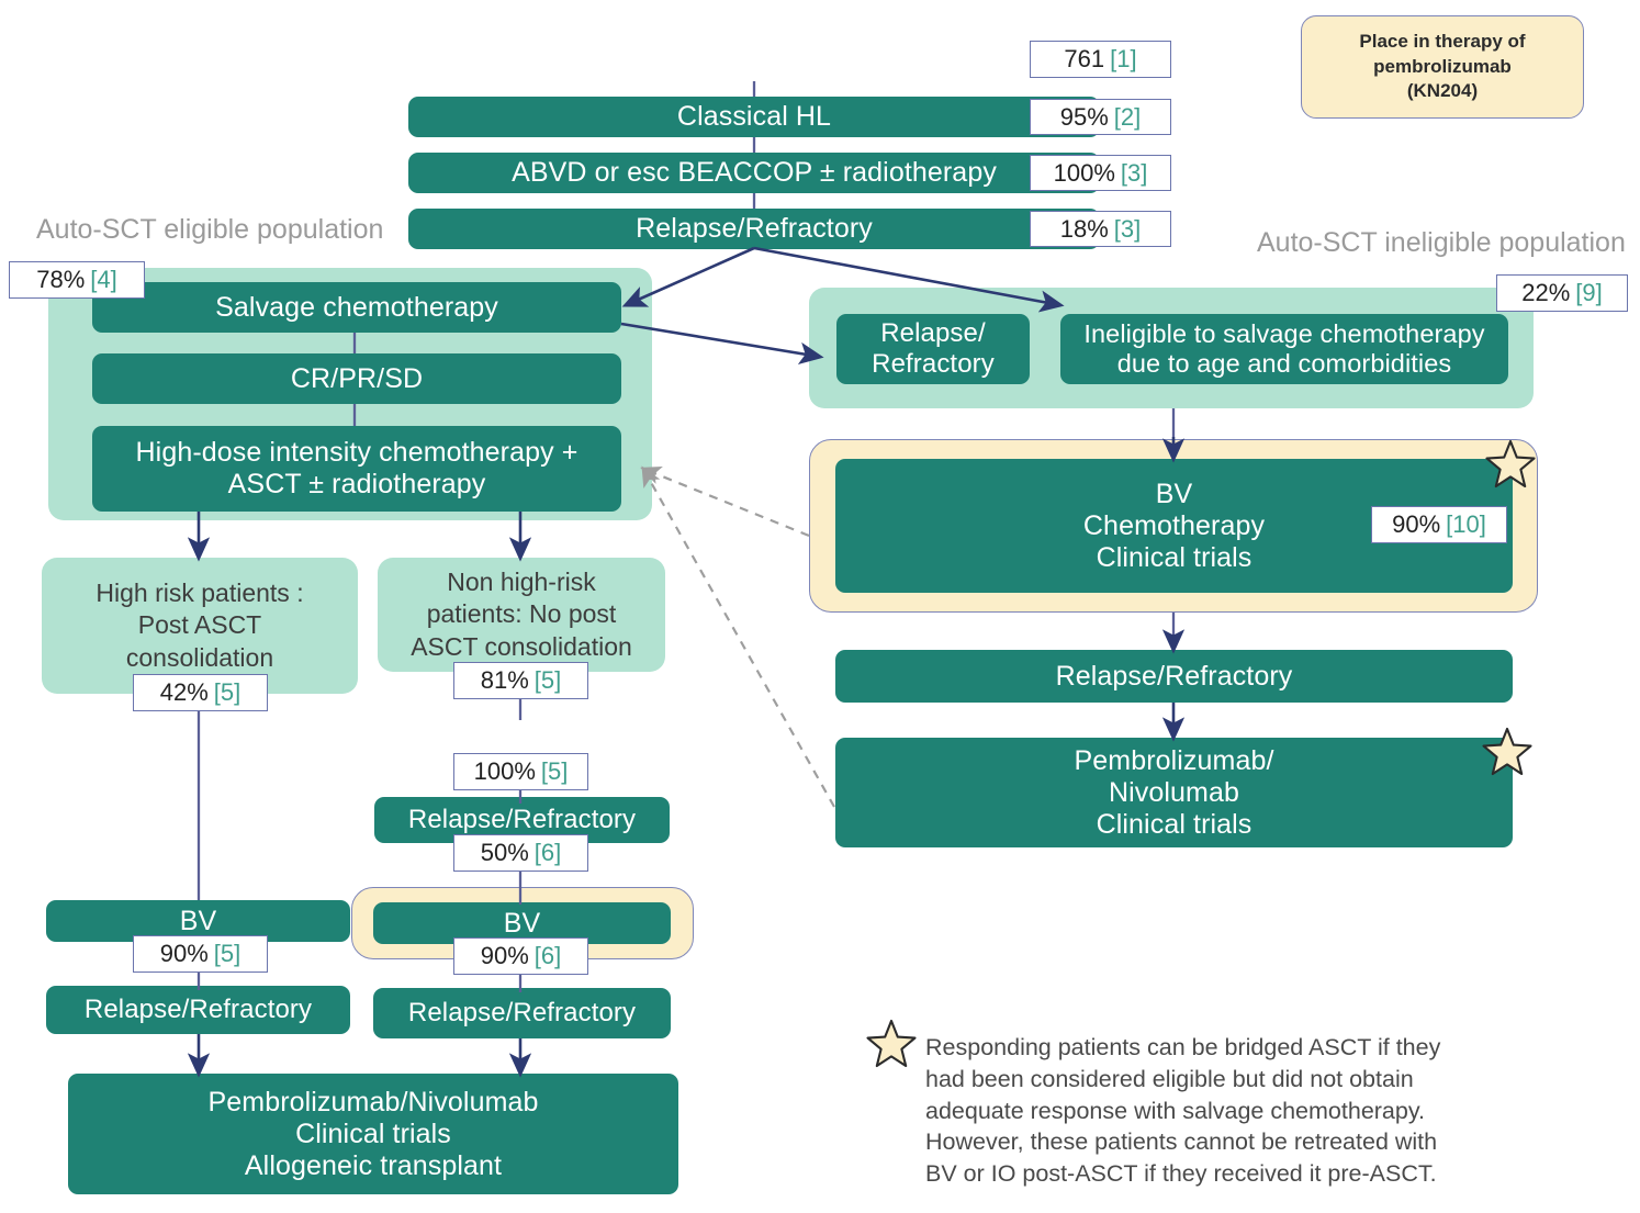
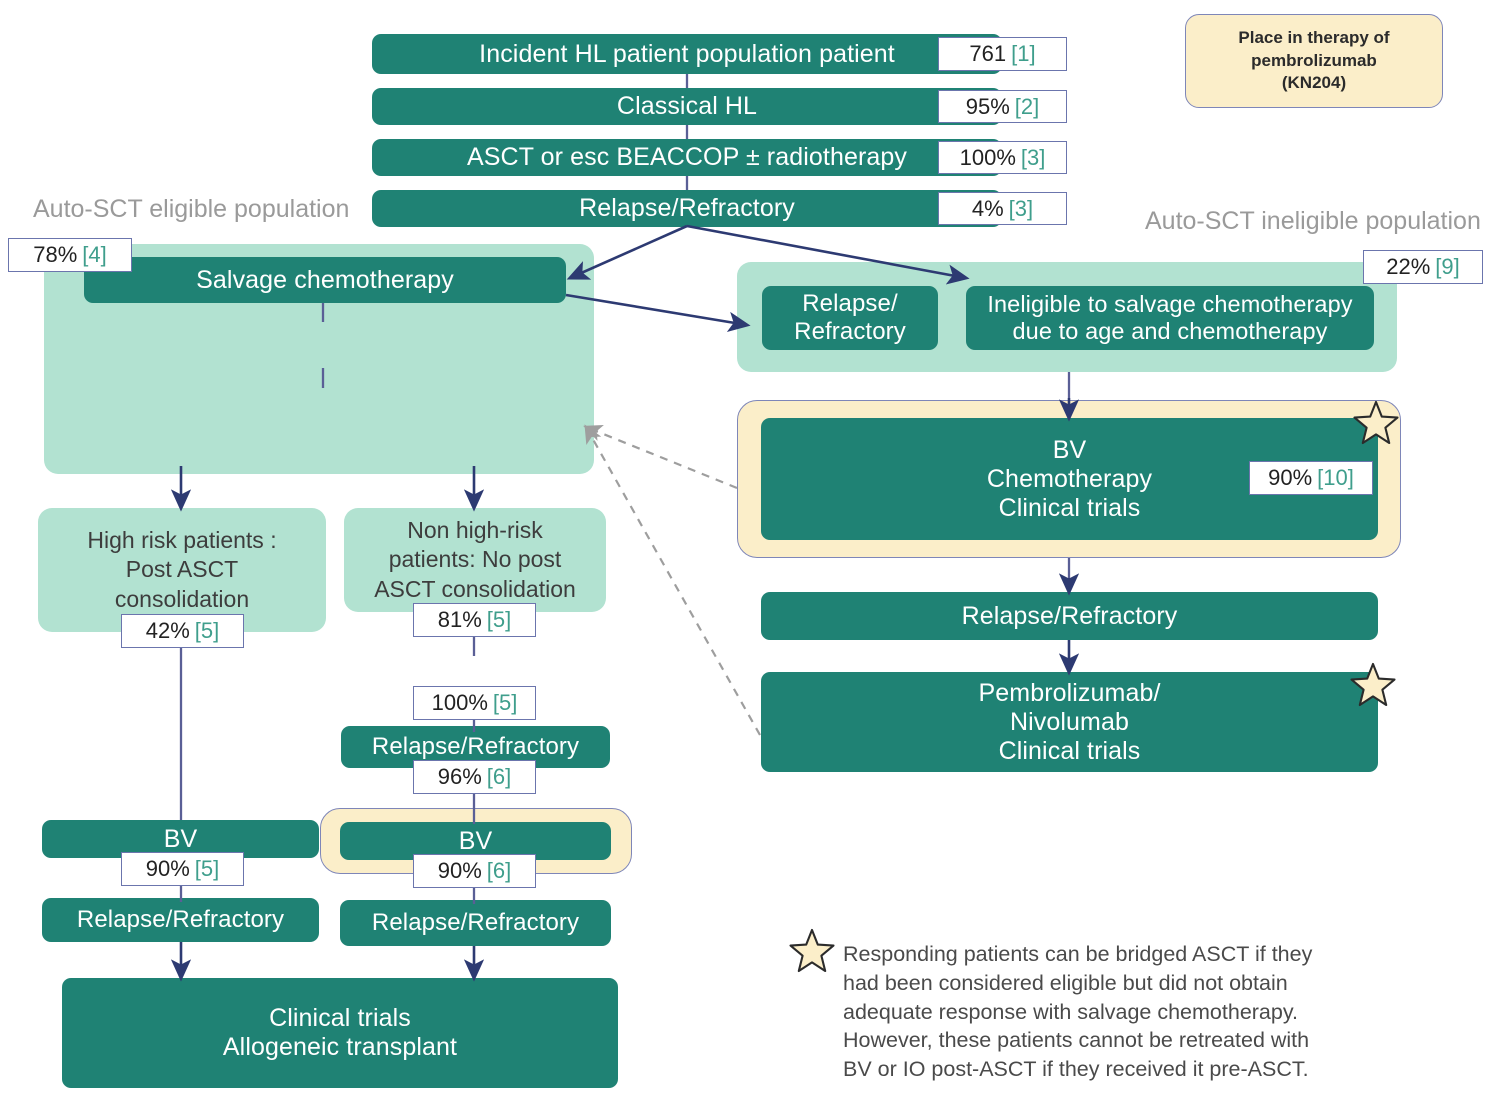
  Place in therapy of
  pembrolizumab
  (KN204)
+ Incident HL patient population patient
  761
  [1]
  Classical HL
  95%
  [2]
- ABVD or esc BEACCOP ± radiotherapy
+ ASCT or esc BEACCOP ± radiotherapy
  100%
  [3]
  Relapse/Refractory
- 18%
+ 4%
  [3]
  Auto-SCT eligible population
  Auto-SCT ineligible population
  Salvage chemotherapy
- CR/PR/SD
- High-dose intensity chemotherapy +
- ASCT ± radiotherapy
  78%
  [4]
  Relapse/
  Refractory
  Ineligible to salvage chemotherapy
- due to age and comorbidities
+ due to age and chemotherapy
  22%
  [9]
  BV
  Chemotherapy
  Clinical trials
  90%
  [10]
  Relapse/Refractory
  Pembrolizumab/
  Nivolumab
  Clinical trials
  High risk patients :
  Post ASCT
  consolidation
  42%
  [5]
  BV
  90%
  [5]
  Relapse/Refractory
  Non high-risk
  patients: No post
  ASCT consolidation
  81%
  [5]
  100%
  [5]
  Relapse/Refractory
- 50%
+ 96%
  [6]
  BV
  90%
  [6]
  Relapse/Refractory
- Pembrolizumab/Nivolumab
  Clinical trials
  Allogeneic transplant
  Responding patients can be bridged ASCT if they
  had been considered eligible but did not obtain
  adequate response with salvage chemotherapy.
  However, these patients cannot be retreated with
  BV or IO post-ASCT if they received it pre-ASCT.
